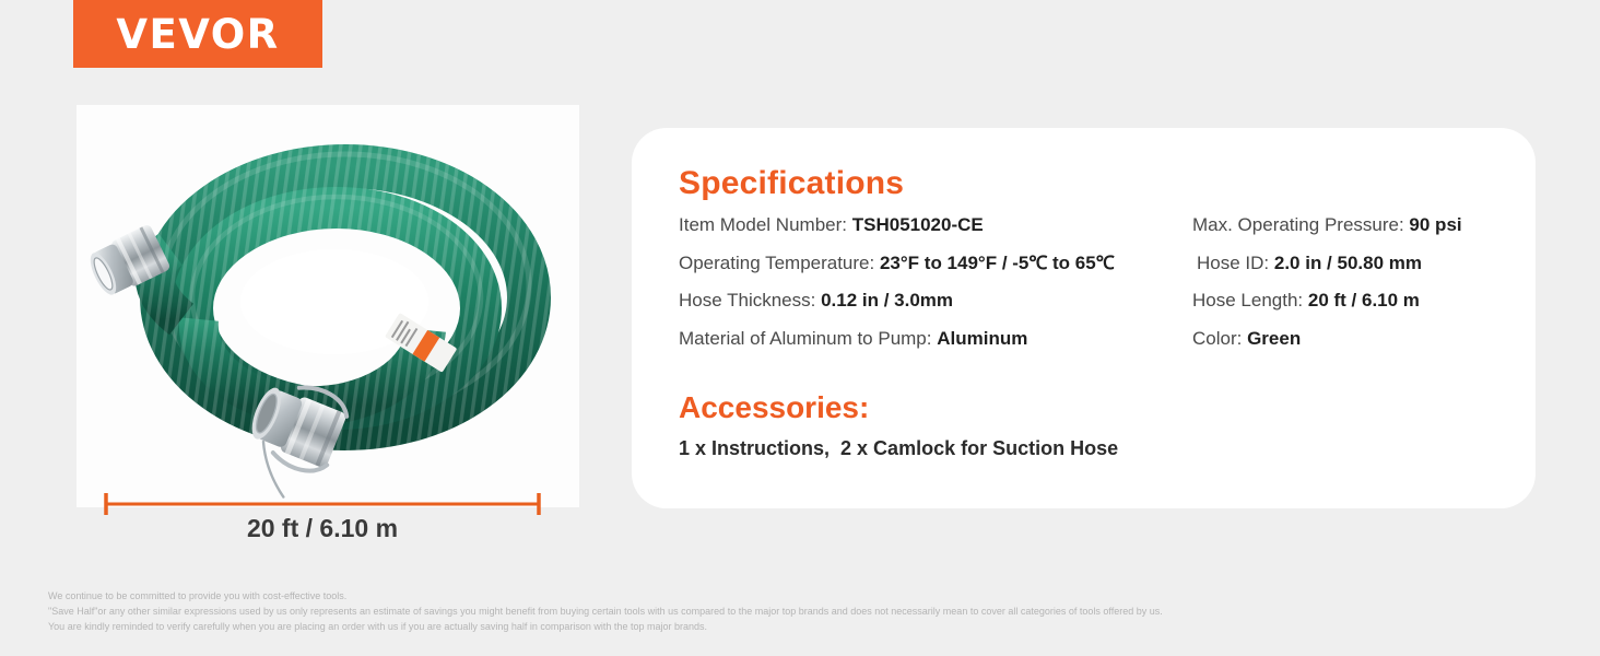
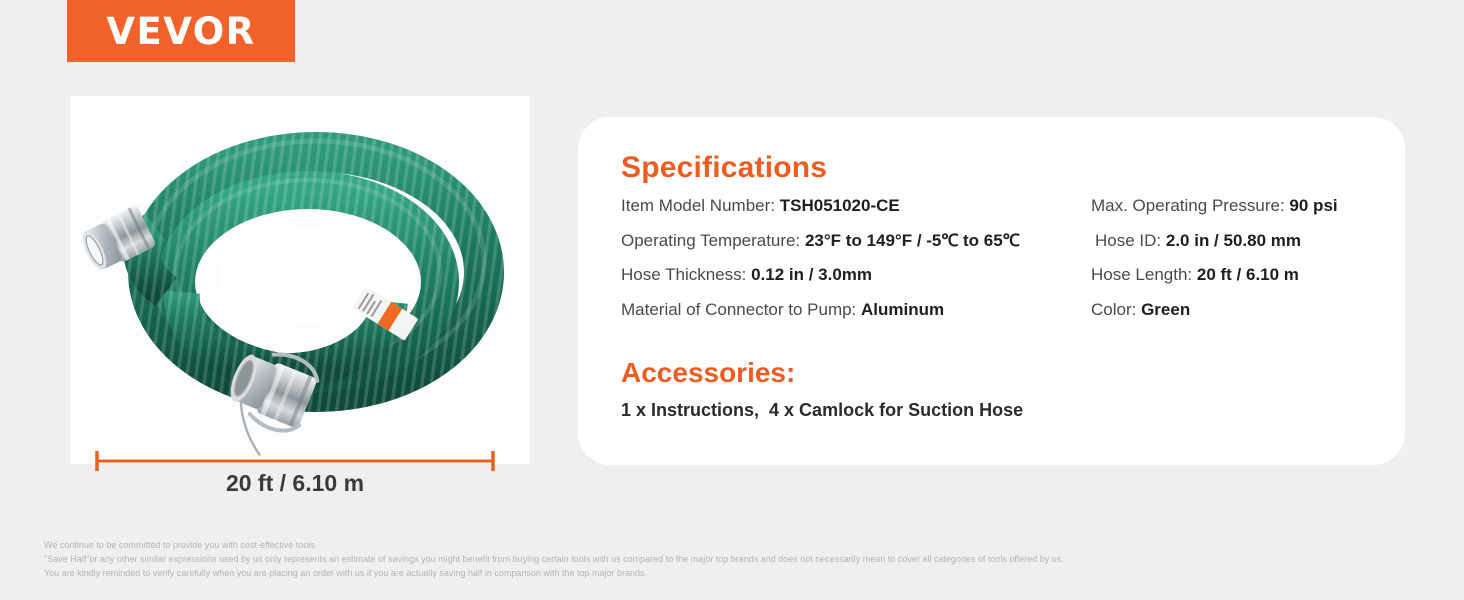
  VEVOR
  20 ft / 6.10 m
  Specifications
  Item Model Number: TSH051020-CE
  Operating Temperature: 23°F to 149°F / -5℃ to 65℃
  Hose Thickness: 0.12 in / 3.0mm
- Material of Aluminum to Pump: Aluminum
+ Material of Connector to Pump: Aluminum
  Max. Operating Pressure: 90 psi
  Hose ID: 2.0 in / 50.80 mm
  Hose Length: 20 ft / 6.10 m
  Color: Green
  Accessories:
- 1 x Instructions, 2 x Camlock for Suction Hose
+ 1 x Instructions, 4 x Camlock for Suction Hose
  We continue to be committed to provide you with cost-effective tools.
  "Save Half"or any other similar expressions used by us only represents an estimate of savings you might benefit from buying certain tools with us compared to the major top brands and does not necessarily mean to cover all categories of tools offered by us.
  You are kindly reminded to verify carefully when you are placing an order with us if you are actually saving half in comparison with the top major brands.
